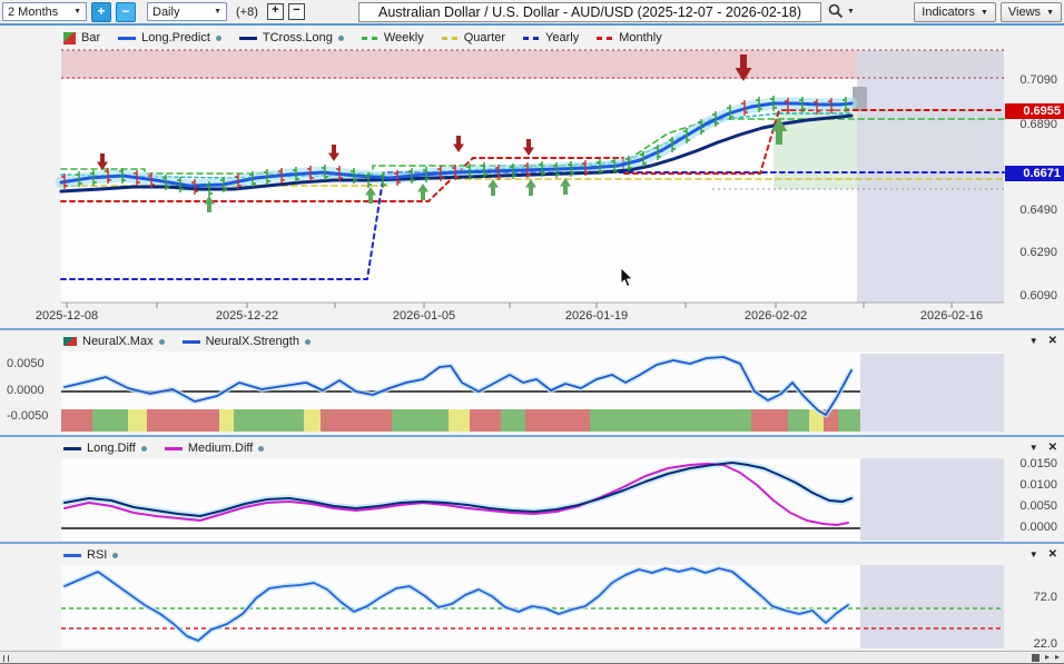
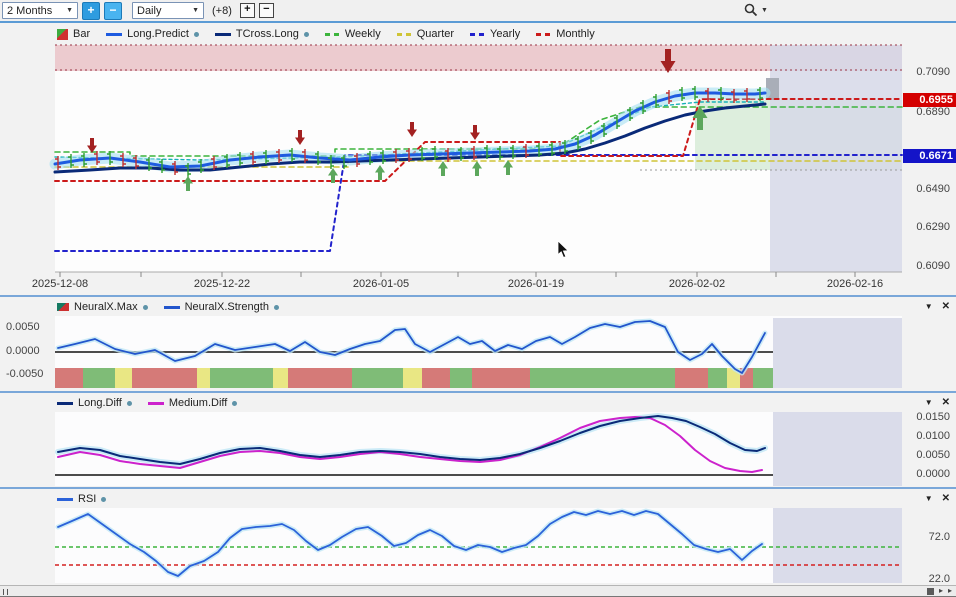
  2 Months
  +
  −
  Daily
  (+8)
  +
  −
- Australian Dollar / U.S. Dollar - AUD/USD (2025-12-07 - 2026-02-18)
- Indicators
- Views
  Bar
  Long.Predict
  TCross.Long
  Weekly
  Quarter
  Yearly
  Monthly
  0.6955
  0.6671
  NeuralX.Max
  NeuralX.Strength
  ▼
  ✕
  Long.Diff
  Medium.Diff
  ▼
  ✕
  RSI
  ▼
  ✕
  ▸
  ▸
  0.7090
  0.6890
  0.6490
  0.6290
  0.6090
  0.0050
  0.0000
  -0.0050
  0.0150
  0.0100
  0.0050
  0.0000
  72.0
  22.0
  2025-12-08
  2025-12-22
  2026-01-05
  2026-01-19
  2026-02-02
  2026-02-16
